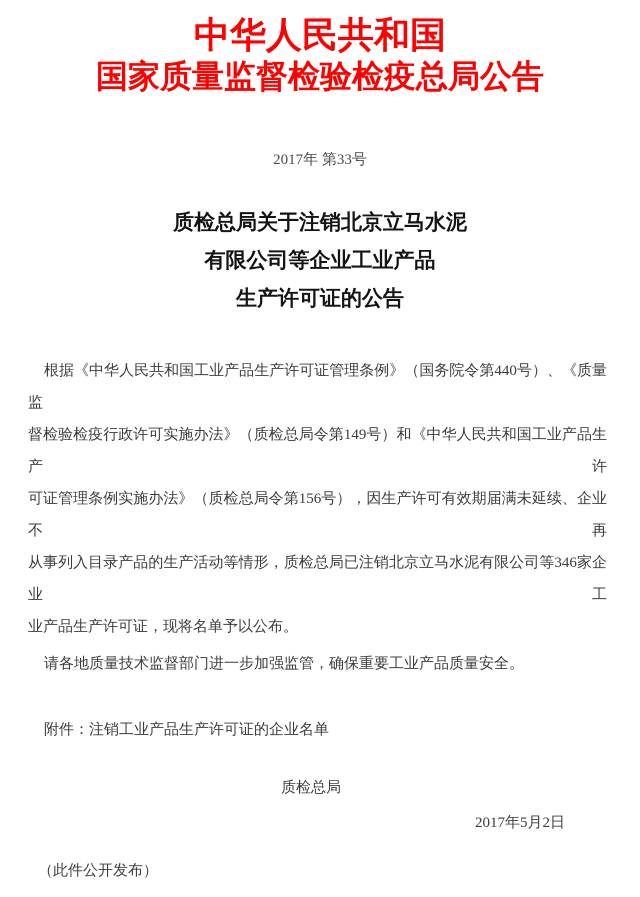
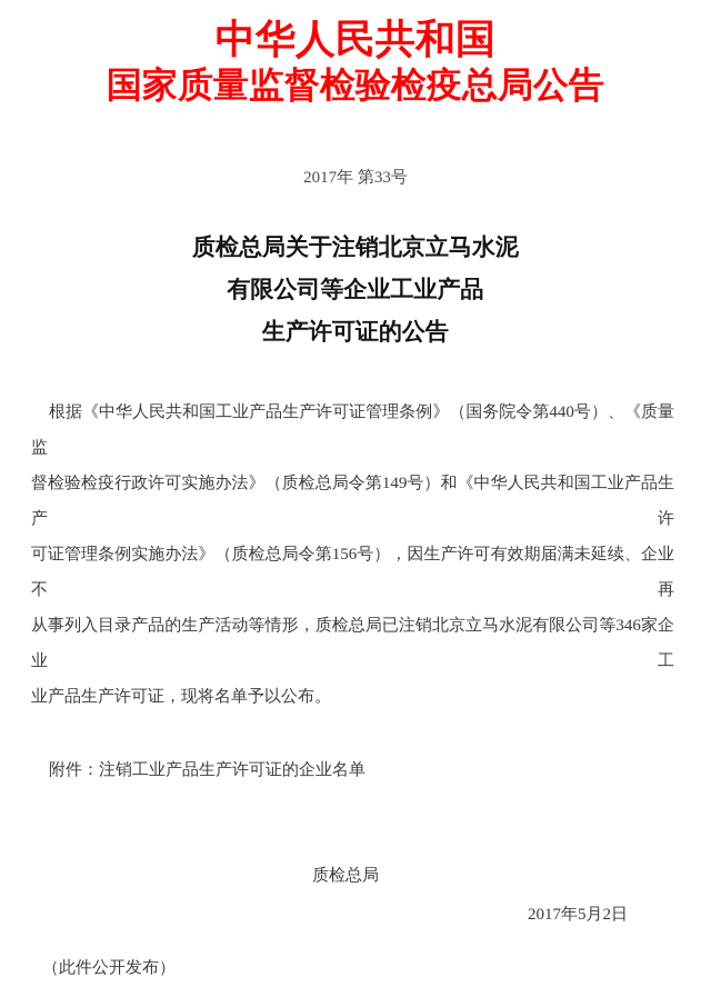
  中华人民共和国
  国家质量监督检验检疫总局公告
  2017年 第33号
  质检总局关于注销北京立马水泥
  有限公司等企业工业产品
  生产许可证的公告
  根据《中华人民共和国工业产品生产许可证管理条例》（国务院令第440号）、《质量监
  督检验检疫行政许可实施办法》（质检总局令第149号）和《中华人民共和国工业产品生产许
  可证管理条例实施办法》（质检总局令第156号），因生产许可有效期届满未延续、企业不再
  从事列入目录产品的生产活动等情形，质检总局已注销北京立马水泥有限公司等346家企业工
  业产品生产许可证，现将名单予以公布。
- 请各地质量技术监督部门进一步加强监管，确保重要工业产品质量安全。
  附件：注销工业产品生产许可证的企业名单
  质检总局
  2017年5月2日
  （此件公开发布）
